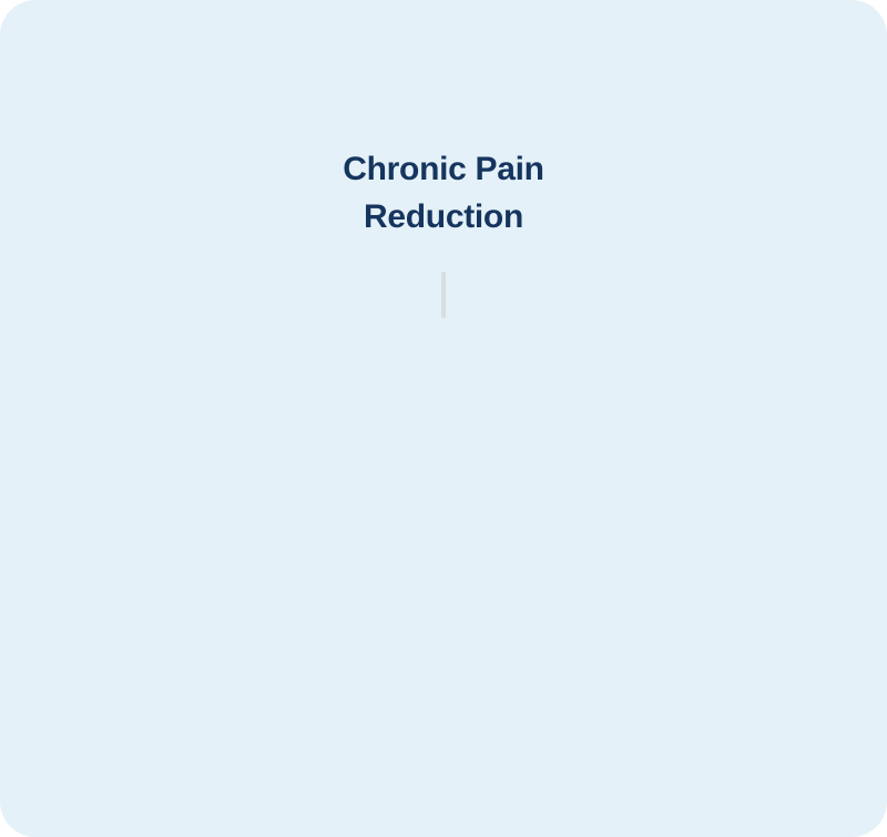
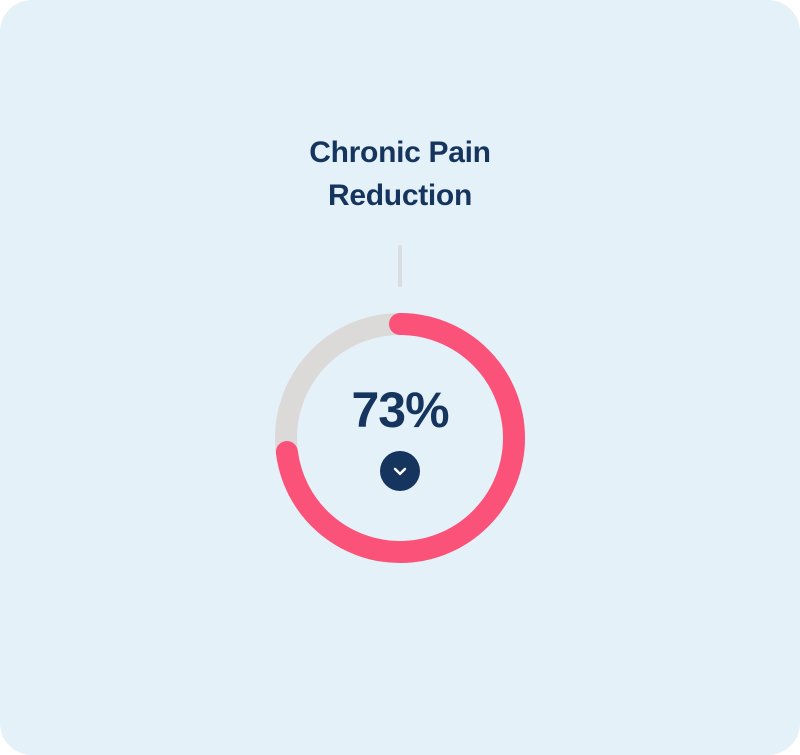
  Chronic Pain
  Reduction
+ 73%
